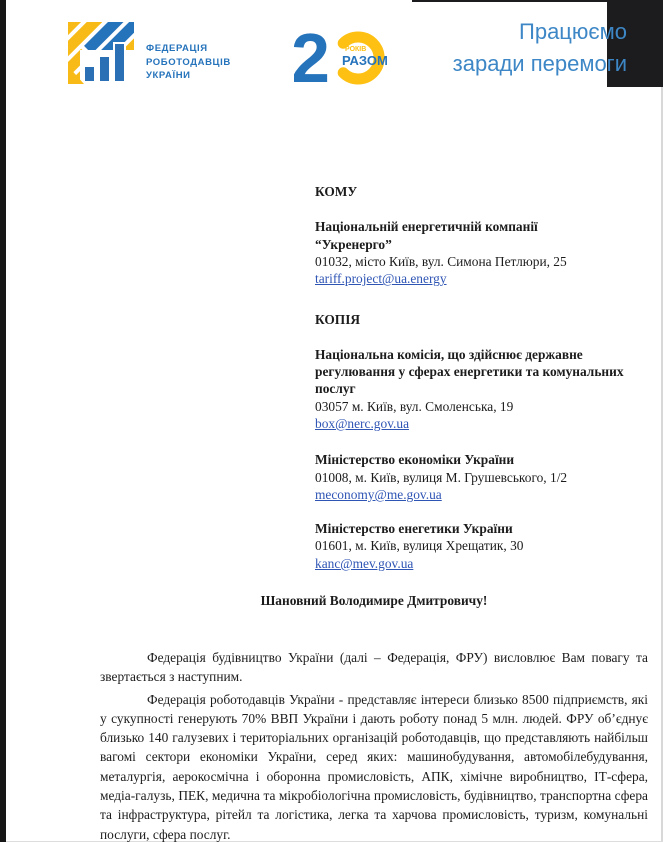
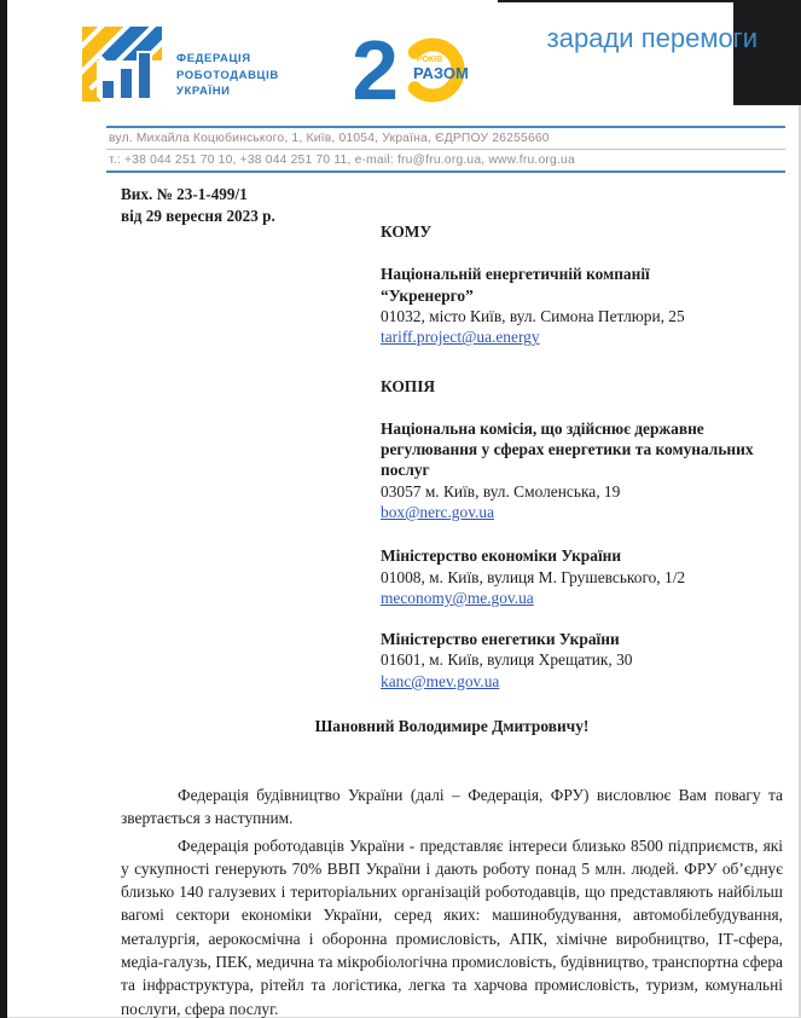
  ФЕДЕРАЦІЯ
  РОБОТОДАВЦІВ
  УКРАЇНИ
  2
  РАЗОМ
- Працюємо
  заради перемоги
+ вул. Михайла Коцюбинського, 1, Київ, 01054, Україна, ЄДРПОУ 26255660
+ т.: +38 044 251 70 10, +38 044 251 70 11, e-mail: fru@fru.org.ua, www.fru.org.ua
+ Вих. № 23-1-499/1
+ від 29 вересня 2023 р.
  КОМУ
  Національній енергетичній компанії
  “Укренерго”
  01032, місто Київ, вул. Симона Петлюри, 25
  tariff.project@ua.energy
  КОПІЯ
  Національна комісія, що здійснює державне регулювання у сферах енергетики та комунальних послуг
  03057 м. Київ, вул. Смоленська, 19
  box@nerc.gov.ua
  Міністерство економіки України
  01008, м. Київ, вулиця М. Грушевського, 1/2
  meconomy@me.gov.ua
  Міністерство енегетики України
  01601, м. Київ, вулиця Хрещатик, 30
  kanc@mev.gov.ua
  Шановний Володимире Дмитровичу!
  Федерація будівництво України (далі – Федерація, ФРУ) висловлює Вам повагу та звертається з наступним.
  Федерація роботодавців України - представляє інтереси близько 8500 підприємств, які у сукупності генерують 70% ВВП України і дають роботу понад 5 млн. людей. ФРУ об’єднує близько 140 галузевих і територіальних організацій роботодавців, що представляють найбільш вагомі сектори економіки України, серед яких: машинобудування, автомобілебудування, металургія, аерокосмічна і оборонна промисловість, АПК, хімічне виробництво, ІТ-сфера, медіа-галузь, ПЕК, медична та мікробіологічна промисловість, будівництво, транспортна сфера та інфраструктура, рітейл та логістика, легка та харчова промисловість, туризм, комунальні послуги, сфера послуг.
